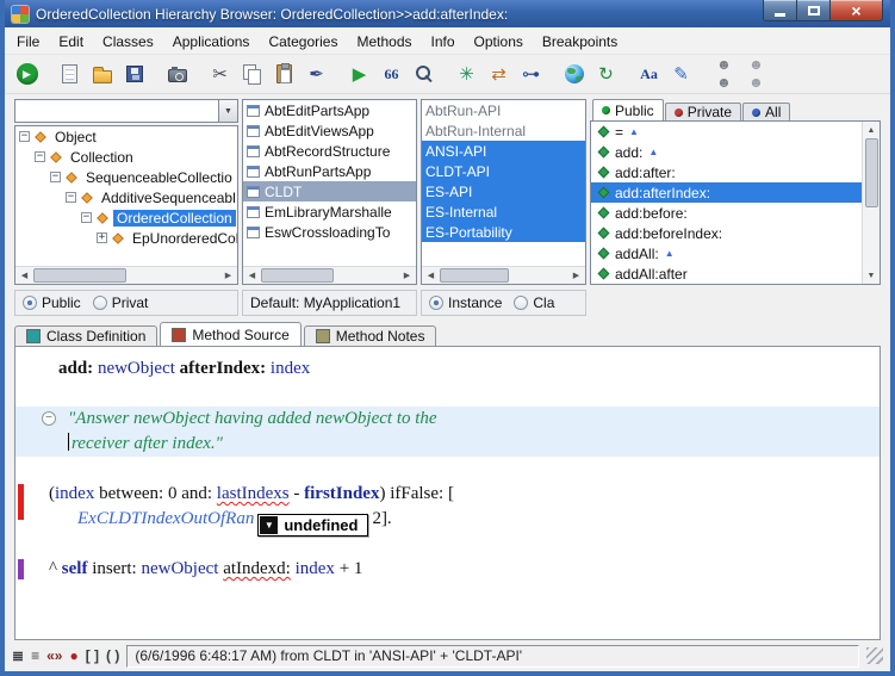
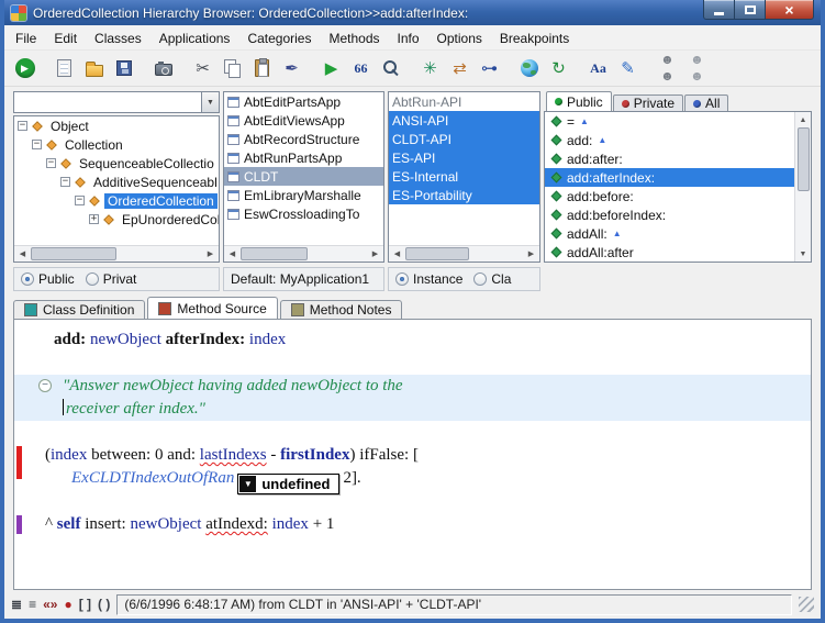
  OrderedCollection Hierarchy Browser: OrderedCollection>>add:afterIndex:
  ×
  File
  Edit
  Classes
  Applications
  Categories
  Methods
  Info
  Options
  Breakpoints
  ▶
  ✂
  ✒
  ▶
  66
  ✳
  ⇄
  ⊶
  ↻
  Aa
  ✎
  ☻☻
  ☻☻
  −
  Object
  −
  Collection
  −
  SequenceableCollectio
  −
  AdditiveSequenceabl
  −
  OrderedCollection
  +
  EpUnorderedCo
  AbtEditPartsApp
  AbtEditViewsApp
  AbtRecordStructure
  AbtRunPartsApp
  CLDT
  EmLibraryMarshalle
  EswCrossloadingTo
  AbtRun-API
- AbtRun-Internal
  ANSI-API
  CLDT-API
  ES-API
  ES-Internal
  ES-Portability
  Public
  Private
  All
  =
  ▲
  add:
  ▲
  add:after:
  add:afterIndex:
  add:before:
  add:beforeIndex:
  addAll:
  ▲
  addAll:after
  Public
  Privat
  Default: MyApplication1
  Instance
  Cla
  Class Definition
  Method Source
  Method Notes
  add: newObject afterIndex: index
  "Answer newObject having added newObject to the
  receiver after index."
  (index between: 0 and: lastIndexs - firstIndex) ifFalse: [
  ExCLDTIndexOutOfRan
  ▼
  undefined
  2].
  ^ self insert: newObject atIndexd: index + 1
  −
  ≣
  ≡
  «»
  ●
  [ ]
  ( )
  (6/6/1996 6:48:17 AM) from CLDT in 'ANSI-API' + 'CLDT-API'
